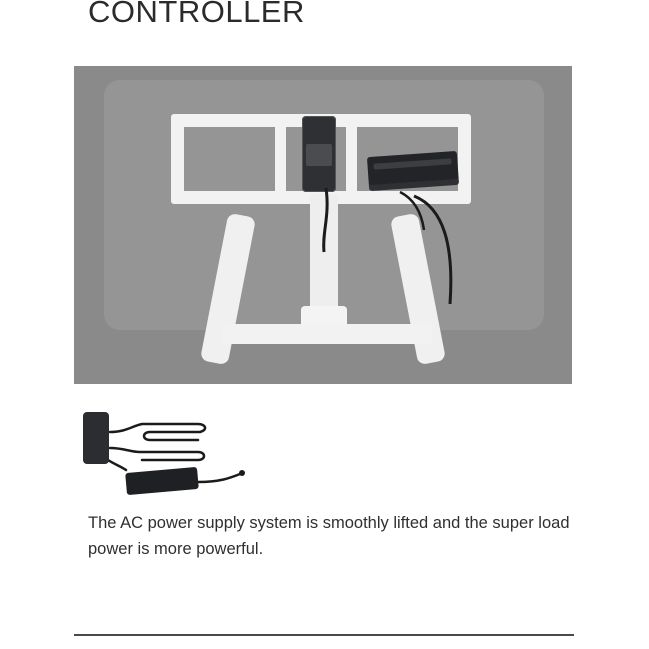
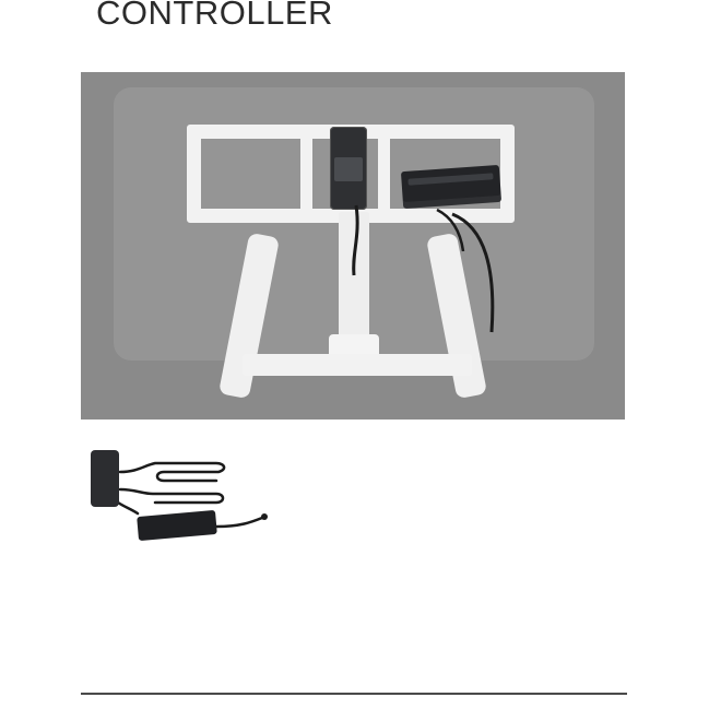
  CONTROLLER
- The AC power supply system is smoothly lifted and the super load power is more powerful.
